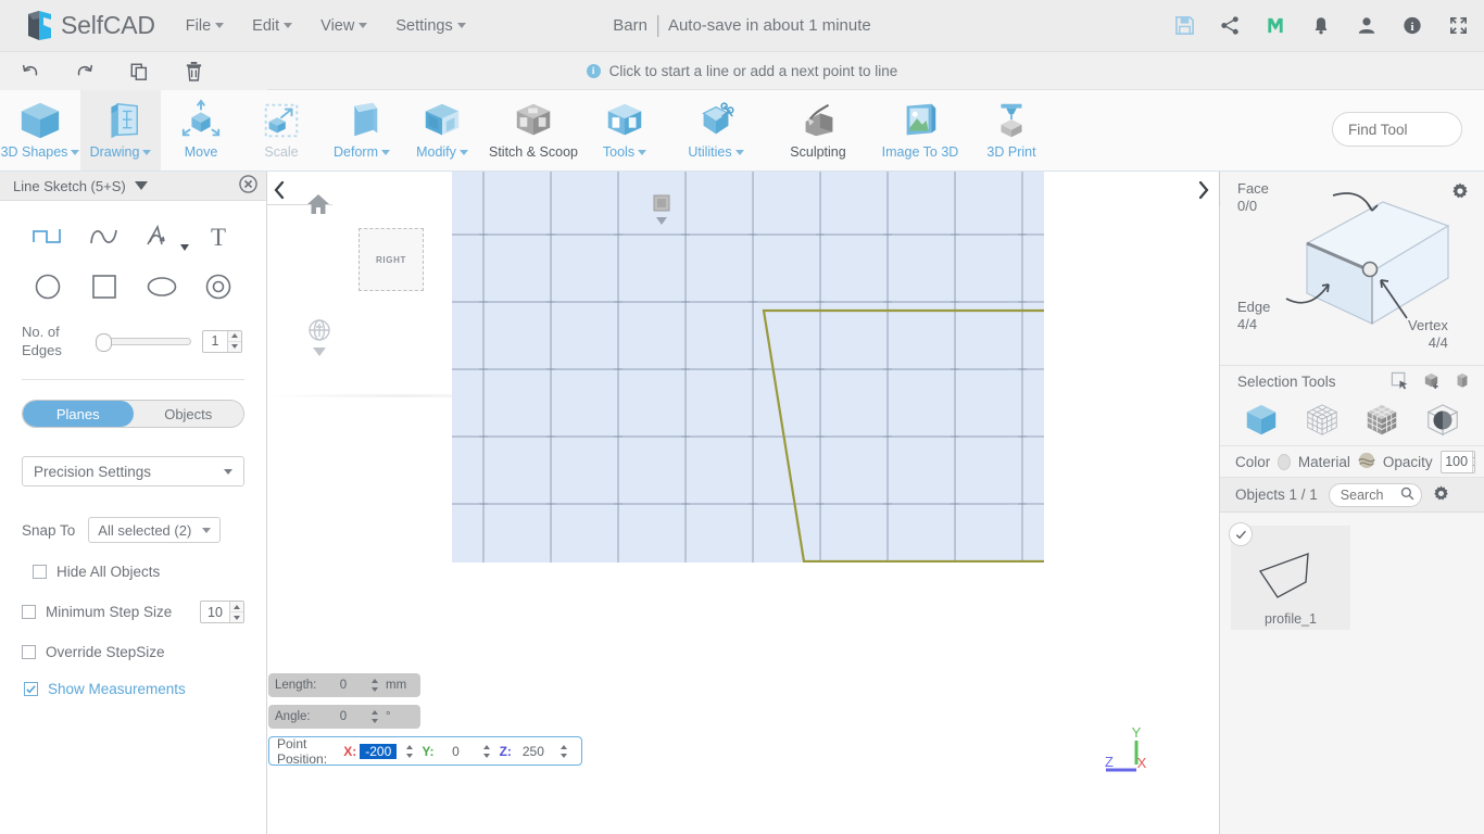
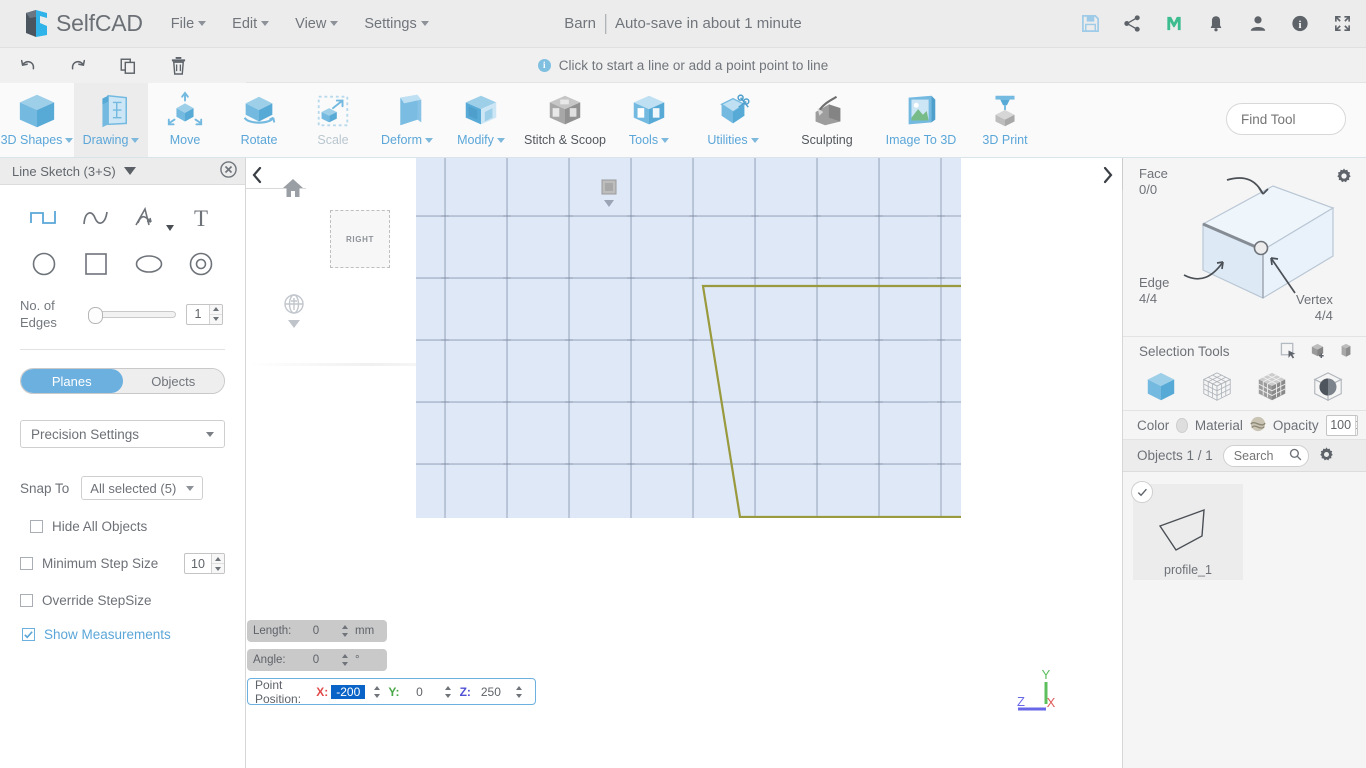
  SelfCAD
  File
  Edit
  View
  Settings
  Barn
  Auto-save in about 1 minute
  i
  i
- Click to start a line or add a next point to line
+ Click to start a line or add a point point to line
  3D Shapes
  Drawing
  Move
+ Rotate
  Scale
  Deform
  Modify
  Stitch & Scoop
  Tools
  Utilities
  Sculpting
  Image To 3D
  3D Print
  Find Tool
- Line Sketch (5+S)
+ Line Sketch (3+S)
  T
  No. of
  Edges
  1
  Planes
  Objects
  Precision Settings
  Snap To
- All selected (2)
+ All selected (5)
  Hide All Objects
  Minimum Step Size
  10
  Override StepSize
  Show Measurements
  RIGHT
  Length:
  0
  mm
  Angle:
  0
  °
  Point Position:
  X:
  -200
  Y:
  0
  Z:
  250
  Y
  Z
  X
  Face
  0/0
  Edge
  4/4
  Vertex
  4/4
  Selection Tools
  Color
  Material
  Opacity
  100
  Objects 1 / 1
  Search
  profile_1
